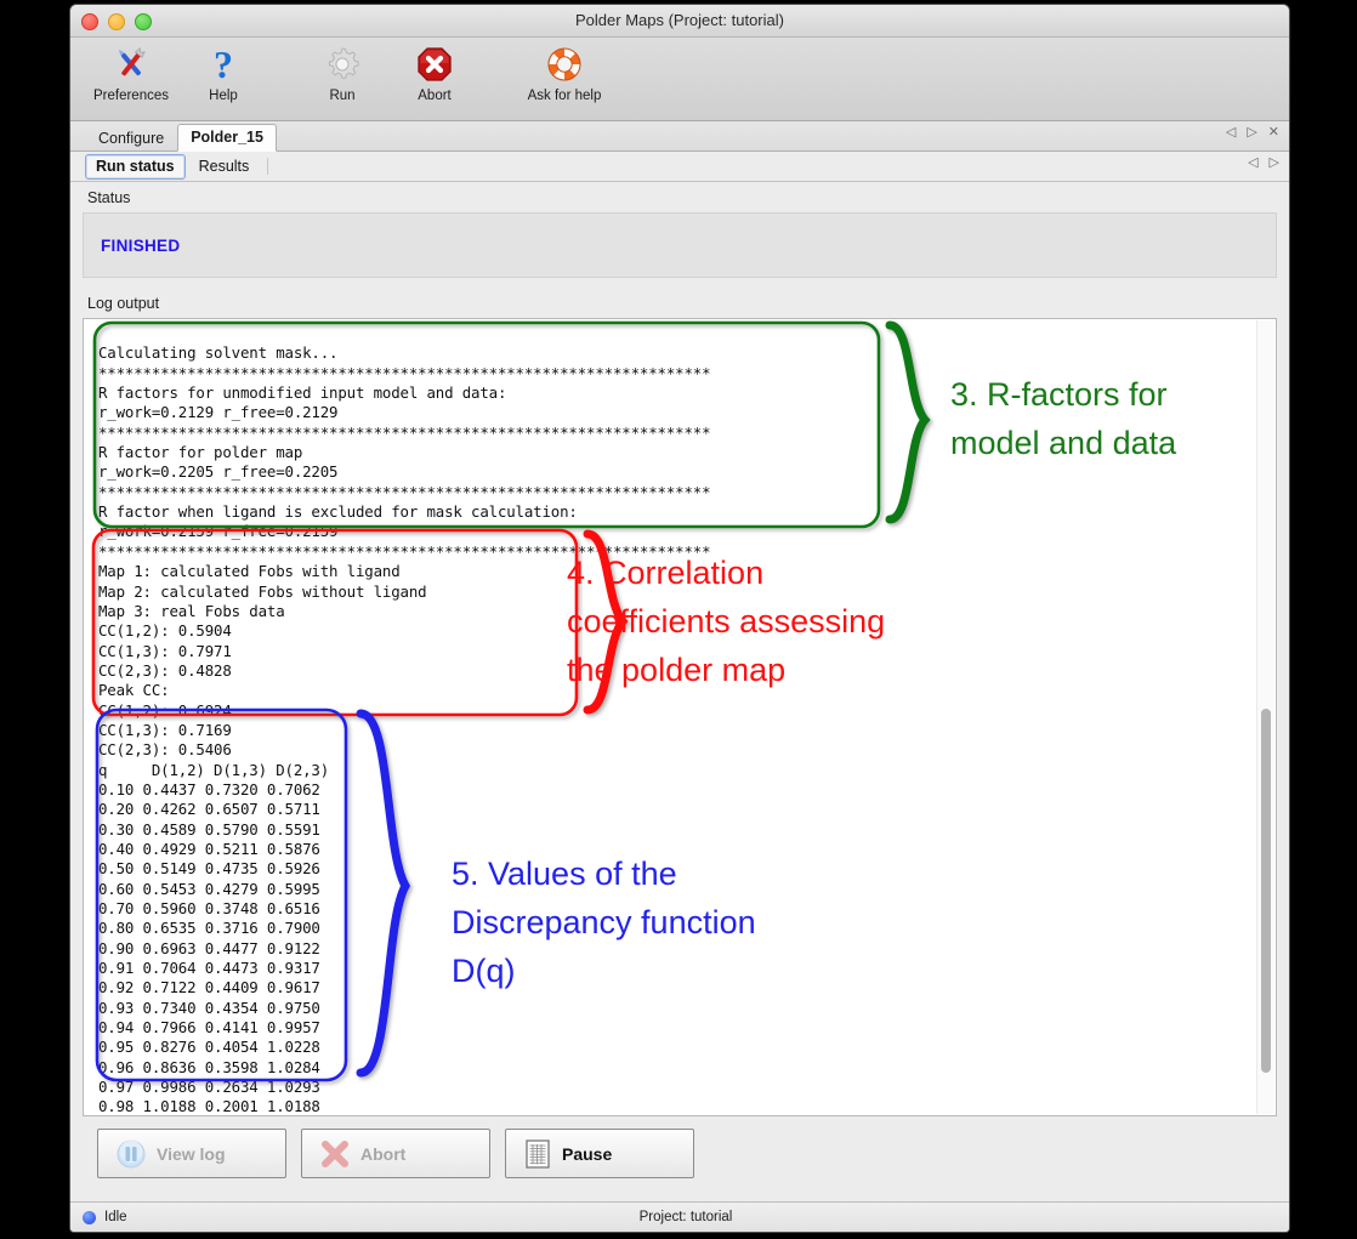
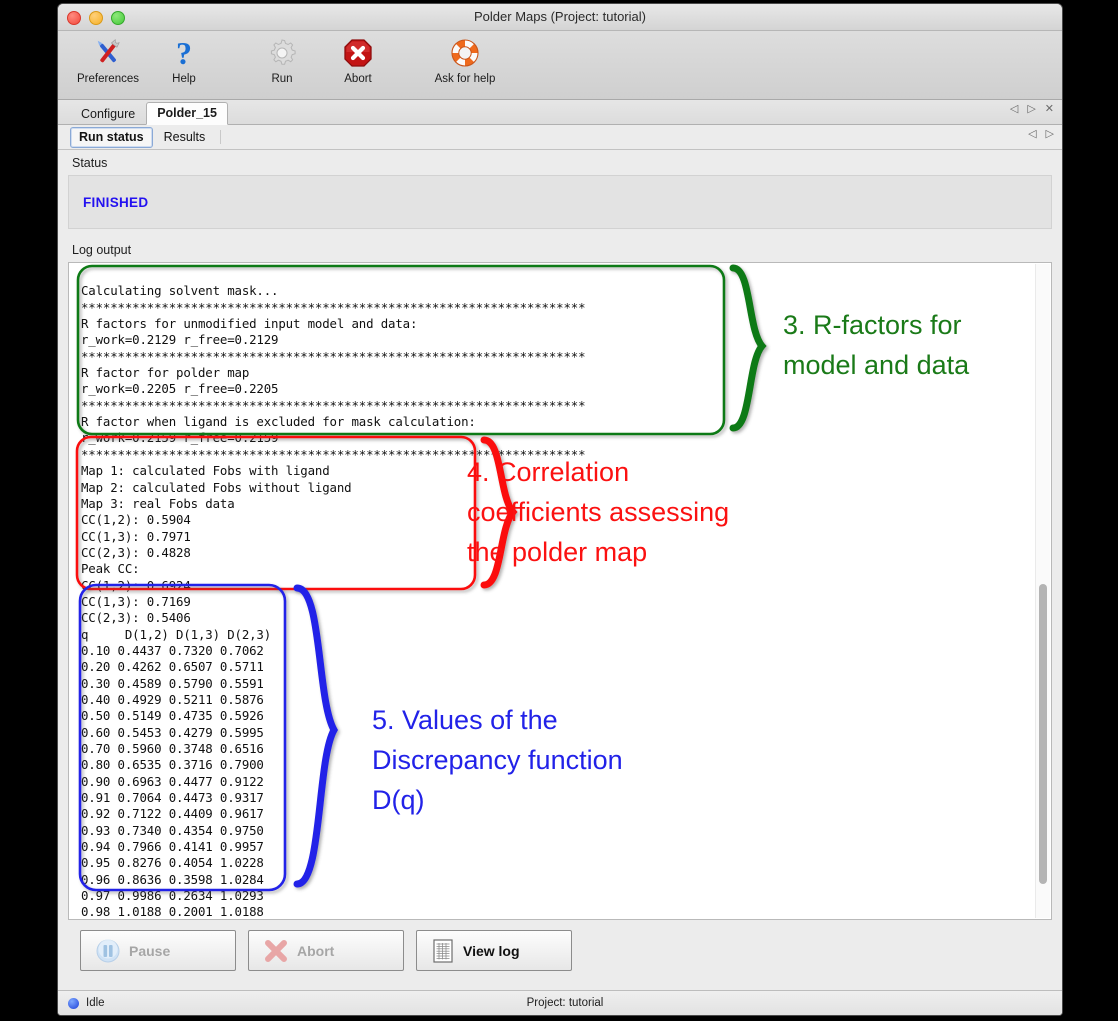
  Polder Maps (Project: tutorial)
  Preferences
  ?
  Help
  Run
  Abort
  Ask for help
  Configure
  Polder_15
  ◁
  ▷
  ✕
  Run status
  Results
  ◁
  ▷
  Status
  FINISHED
  Log output
  Calculating solvent mask...
  *********************************************************************
  R factors for unmodified input model and data:
  r_work=0.2129 r_free=0.2129
  *********************************************************************
  R factor for polder map
  r_work=0.2205 r_free=0.2205
  *********************************************************************
  R factor when ligand is excluded for mask calculation:
  ********************************************************************
  Map 1: calculated Fobs with ligand
  Map 2: calculated Fobs without ligand
  Map 3: real Fobs data
  CC(1,2): 0.5904
  CC(1,3): 0.7971
  CC(2,3): 0.4828
  Peak CC:
  CC(1,3): 0.7169
  CC(2,3): 0.5406
  q D(1,2) D(1,3) D(2,3)
  0.10 0.4437 0.7320 0.7062
  0.20 0.4262 0.6507 0.5711
  0.30 0.4589 0.5790 0.5591
  0.40 0.4929 0.5211 0.5876
  0.50 0.5149 0.4735 0.5926
  0.60 0.5453 0.4279 0.5995
  0.70 0.5960 0.3748 0.6516
  0.80 0.6535 0.3716 0.7900
  0.90 0.6963 0.4477 0.9122
  0.91 0.7064 0.4473 0.9317
  0.92 0.7122 0.4409 0.9617
  0.93 0.7340 0.4354 0.9750
  0.94 0.7966 0.4141 0.9957
  0.95 0.8276 0.4054 1.0228
  0.96 0.8636 0.3598 1.0284
  0.97 0.9986 0.2634 1.0293
  0.98 1.0188 0.2001 1.0188
- View log
+ Pause
  Abort
- Pause
+ View log
  Idle
  Project: tutorial
  3. R-factors for
  model and data
  4. Correlation
  coefficients assessing
  the polder map
  5. Values of the
  Discrepancy function
  D(q)
